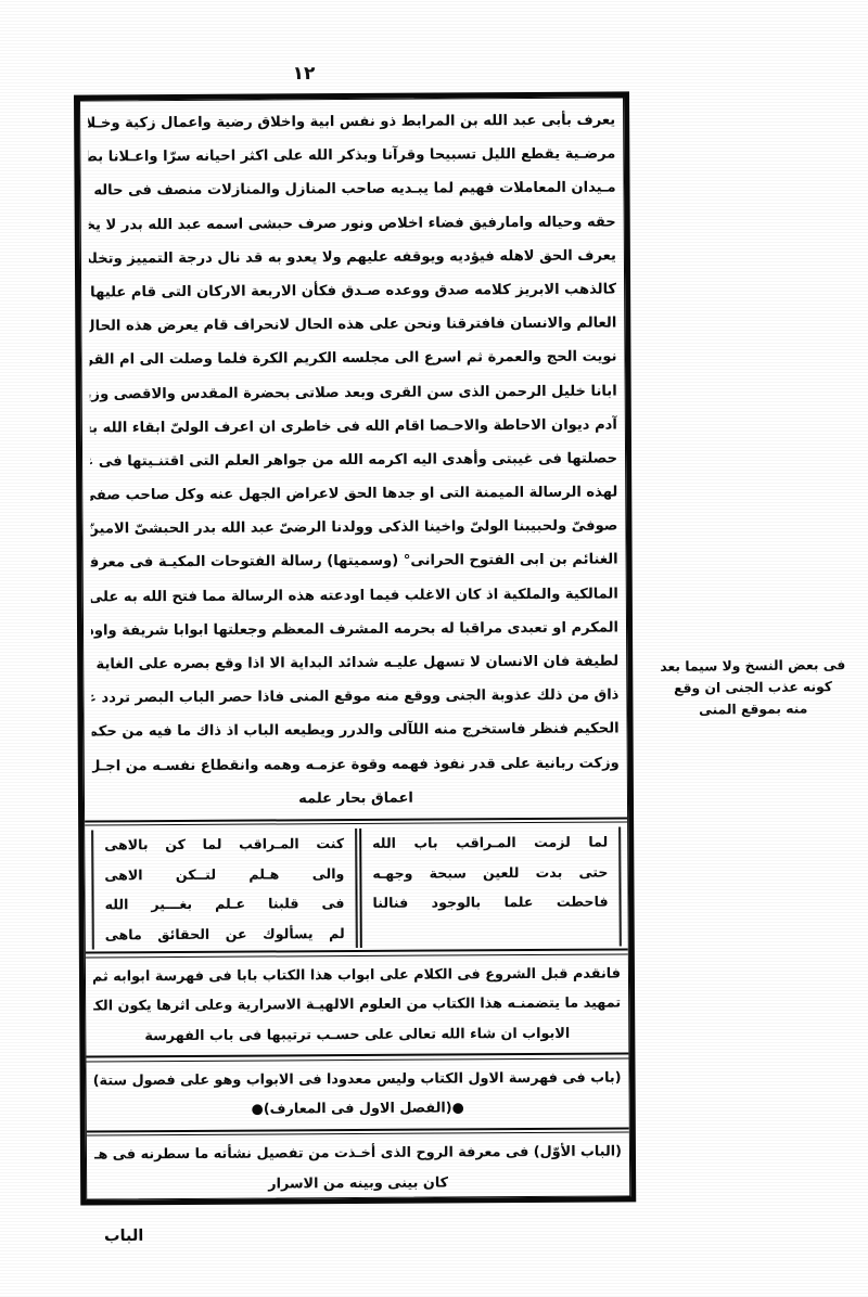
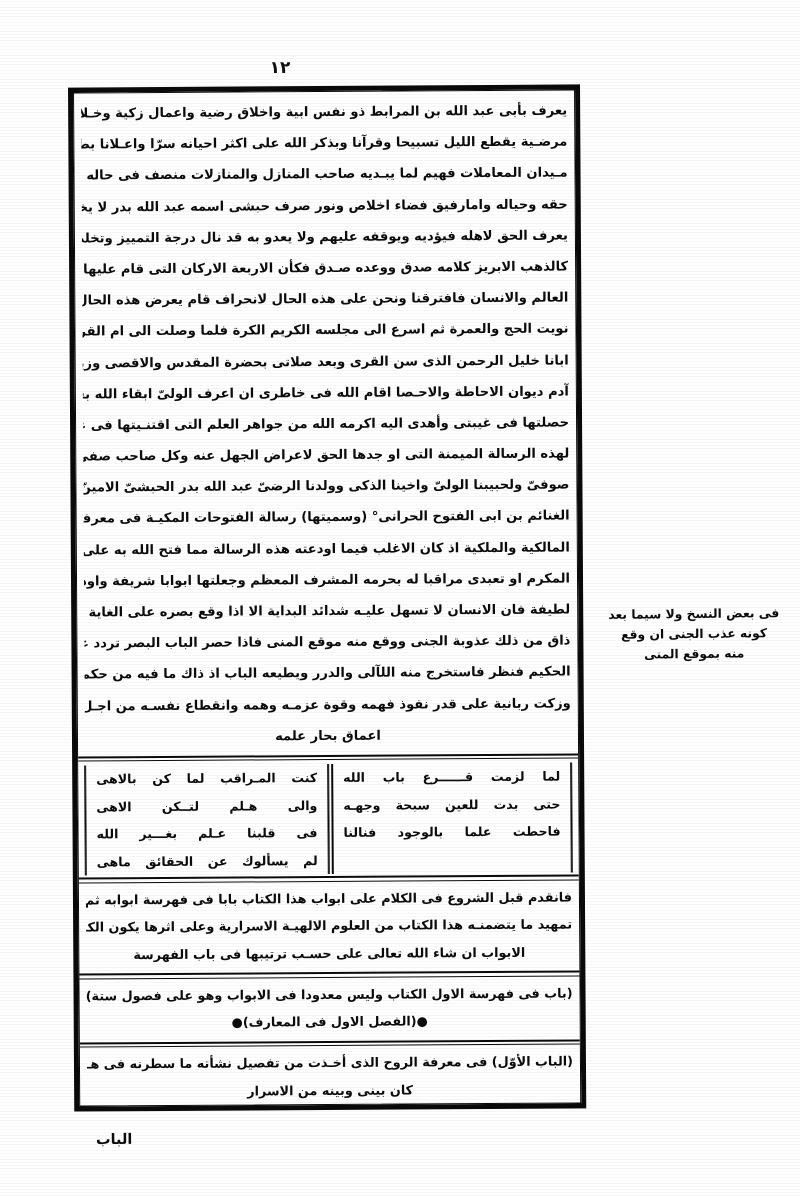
  ١٢
  يعرف بأبى عبد الله بن المرابط ذو نفس ابية واخلاق رضية واعمال زكية وخـلا
  مرضـية يقطع الليل تسبيحا وقرآنا وبذكر الله على اكثر احيانه سرّا واعـلانا بط
  مـيدان المعاملات فهيم لما يبـديه صاحب المنازل والمنازلات منصف فى حاله
  حقه وحياله وامارفيق فضاء اخلاص ونور صرف حبشى اسمه عبد الله بدر لا يخ
  يعرف الحق لاهله فيؤديه ويوقفه عليهم ولا يعدو به قد نال درجة التمييز وتخل
  كالذهب الابريز كلامه صدق ووعده صـدق فكأن الاربعة الاركان التى قام عليها
  العالم والانسان فافترقنا ونحن على هذه الحال لانحراف قام يعرض هذه الحال
  نويت الحج والعمرة ثم اسرع الى مجلسه الكريم الكرة فلما وصلت الى ام القر
  ابانا خليل الرحمن الذى سن القرى وبعد صلاتى بحضرة المقدس والاقصى وزي
  آدم ديوان الاحاطة والاحـصا اقام الله فى خاطرى ان اعرف الولىّ ابقاء الله ب
  حصلتها فى غيبتى وأهدى اليه اكرمه الله من جواهر العلم التى اقتنـيتها فى
  لهذه الرسالة الميمنة التى او جدها الحق لاعراض الجهل عنه وكل صاحب صفىّ
  صوفىّ ولحبيبنا الولىّ واخينا الذكى وولدنا الرضىّ عبد الله بدر الحبشىّ الامينّ
  الغنائم بن ابى الفتوح الحرانى° (وسميتها) رسالة الفتوحات المكيـة فى معرف
  المالكية والملكية اذ كان الاغلب فيما اودعته هذه الرسالة مما فتح الله به على
  المكرم او تعبدى مراقبا له بحرمه المشرف المعظم وجعلتها ابوابا شريفة واود
  لطيفة فان الانسان لا تسهل عليـه شدائد البداية الا اذا وقع بصره على الغاية
  ذاق من ذلك عذوبة الجنى ووقع منه موقع المنى فاذا حصر الباب البصر تردد ع
  الحكيم فنظر فاستخرج منه اللآلى والدرر ويطيعه الباب اذ ذاك ما فيه من حكم
  وزكت ربانية على قدر نفوذ فهمه وقوة عزمـه وهمه وانقطاع نفسـه من اجـل
  اعماق بحار علمه
- لما لزمت المـراقب باب الله
+ لما لزمت قــــــرع باب الله
  حتى بدت للعين سبحة وجهـه
  فاحطت علما بالوجود فنالنا
  كنت المـراقب لما كن بالاهى
  والى هـلم لتــكن الاهى
  فى قلبنا عـلم بغـــير الله
  لم يسألوك عن الحقائق ماهى
  فانقدم قبل الشروع فى الكلام على ابواب هذا الكتاب بابا فى فهرسة ابوابه ثم
  تمهيد ما يتضمنـه هذا الكتاب من العلوم الالهيـة الاسرارية وعلى اثرها يكون الك
  الابواب ان شاء الله تعالى على حسـب ترتيبها فى باب الفهرسة
  (باب فى فهرسة الاول الكتاب وليس معدودا فى الابواب وهو على فصول ستة)
  ●(الفصل الاول فى المعارف)●
  (الباب الأوّل) فى معرفة الروح الذى أخـذت من تفصيل نشأته ما سطرنه فى هـ
  كان بينى وبينه من الاسرار
  فى بعض النسخ ولا سيما بعد
  كونه عذب الجنى ان وقع
  منه بموقع المنى
  الباب
